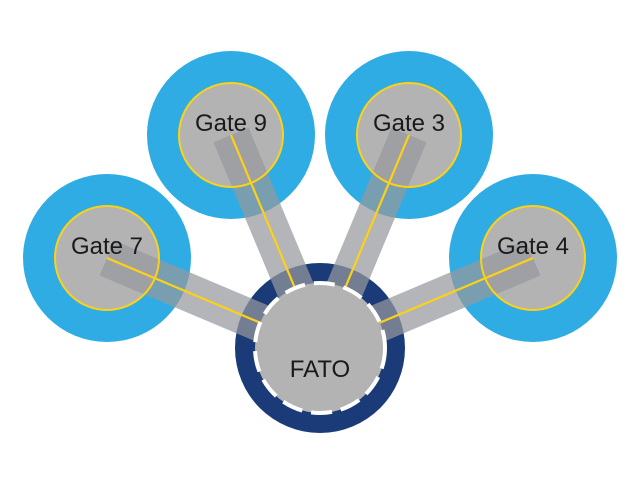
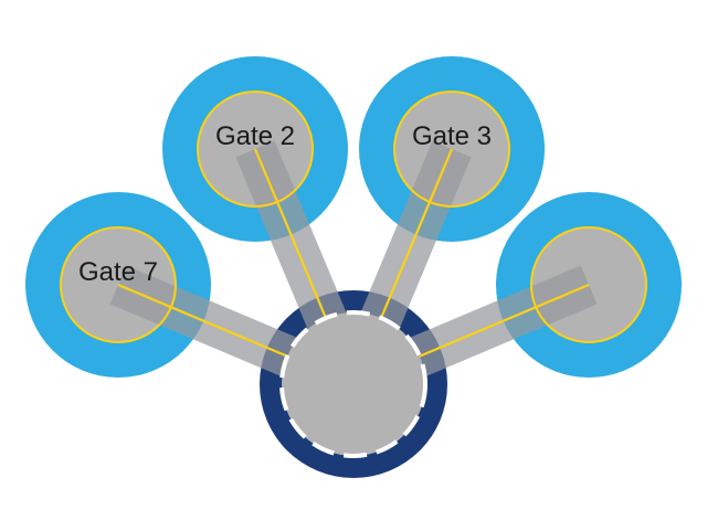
  Gate 7
- Gate 9
+ Gate 2
  Gate 3
- Gate 4
- FATO
